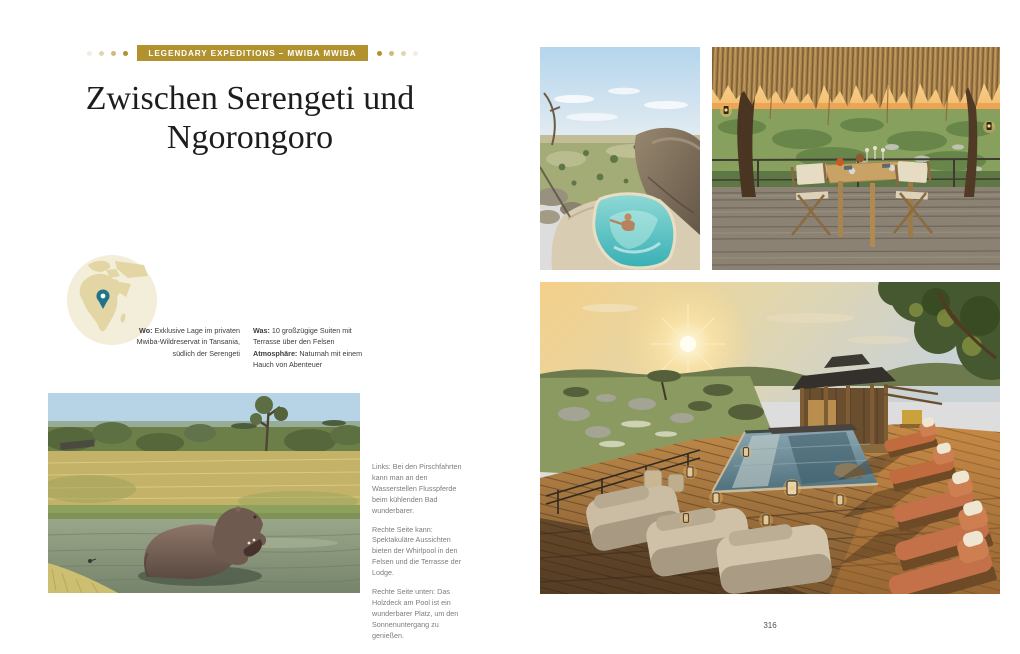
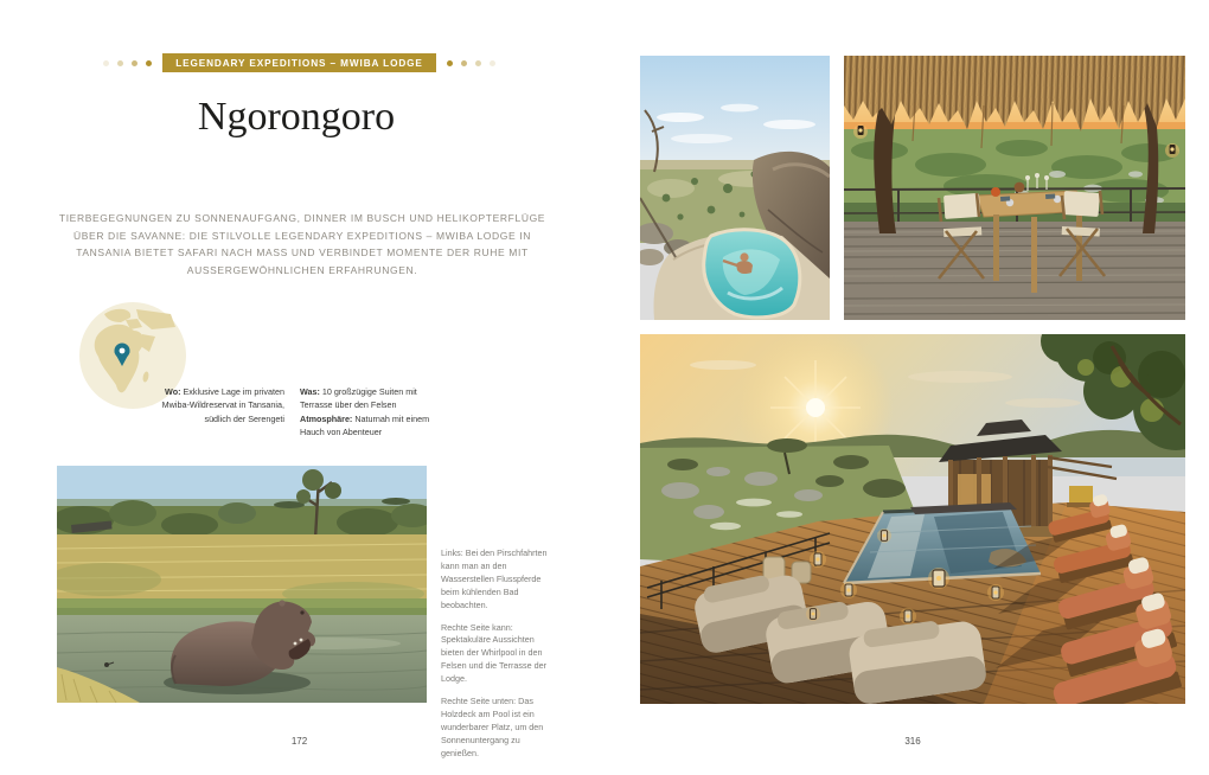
- LEGENDARY EXPEDITIONS – MWIBA MWIBA
+ LEGENDARY EXPEDITIONS – MWIBA LODGE
- Zwischen Serengeti und
  Ngorongoro
+ TIERBEGEGNUNGEN ZU SONNENAUFGANG, DINNER IM BUSCH UND HELIKOPTERFLÜGE ÜBER DIE SAVANNE: DIE STILVOLLE LEGENDARY EXPEDITIONS – MWIBA LODGE IN TANSANIA BIETET SAFARI NACH MASS UND VERBINDET MOMENTE DER RUHE MIT AUSSERGEWÖHNLICHEN ERFAHRUNGEN.
  Wo: Exklusive Lage im privaten Mwiba-Wildreservat in Tansania, südlich der Serengeti
  Was: 10 großzügige Suiten mit Terrasse über den Felsen
  Atmosphäre: Naturnah mit einem Hauch von Abenteuer
- Links: Bei den Pirschfahrten kann man an den Wasserstellen Flusspferde beim kühlenden Bad wunderbarer.
+ Links: Bei den Pirschfahrten kann man an den Wasserstellen Flusspferde beim kühlenden Bad beobachten.
  Rechte Seite kann: Spektakuläre Aussichten bieten der Whirlpool in den Felsen und die Terrasse der Lodge.
  Rechte Seite unten: Das Holzdeck am Pool ist ein wunderbarer Platz, um den Sonnenuntergang zu genießen.
+ 172
  316
